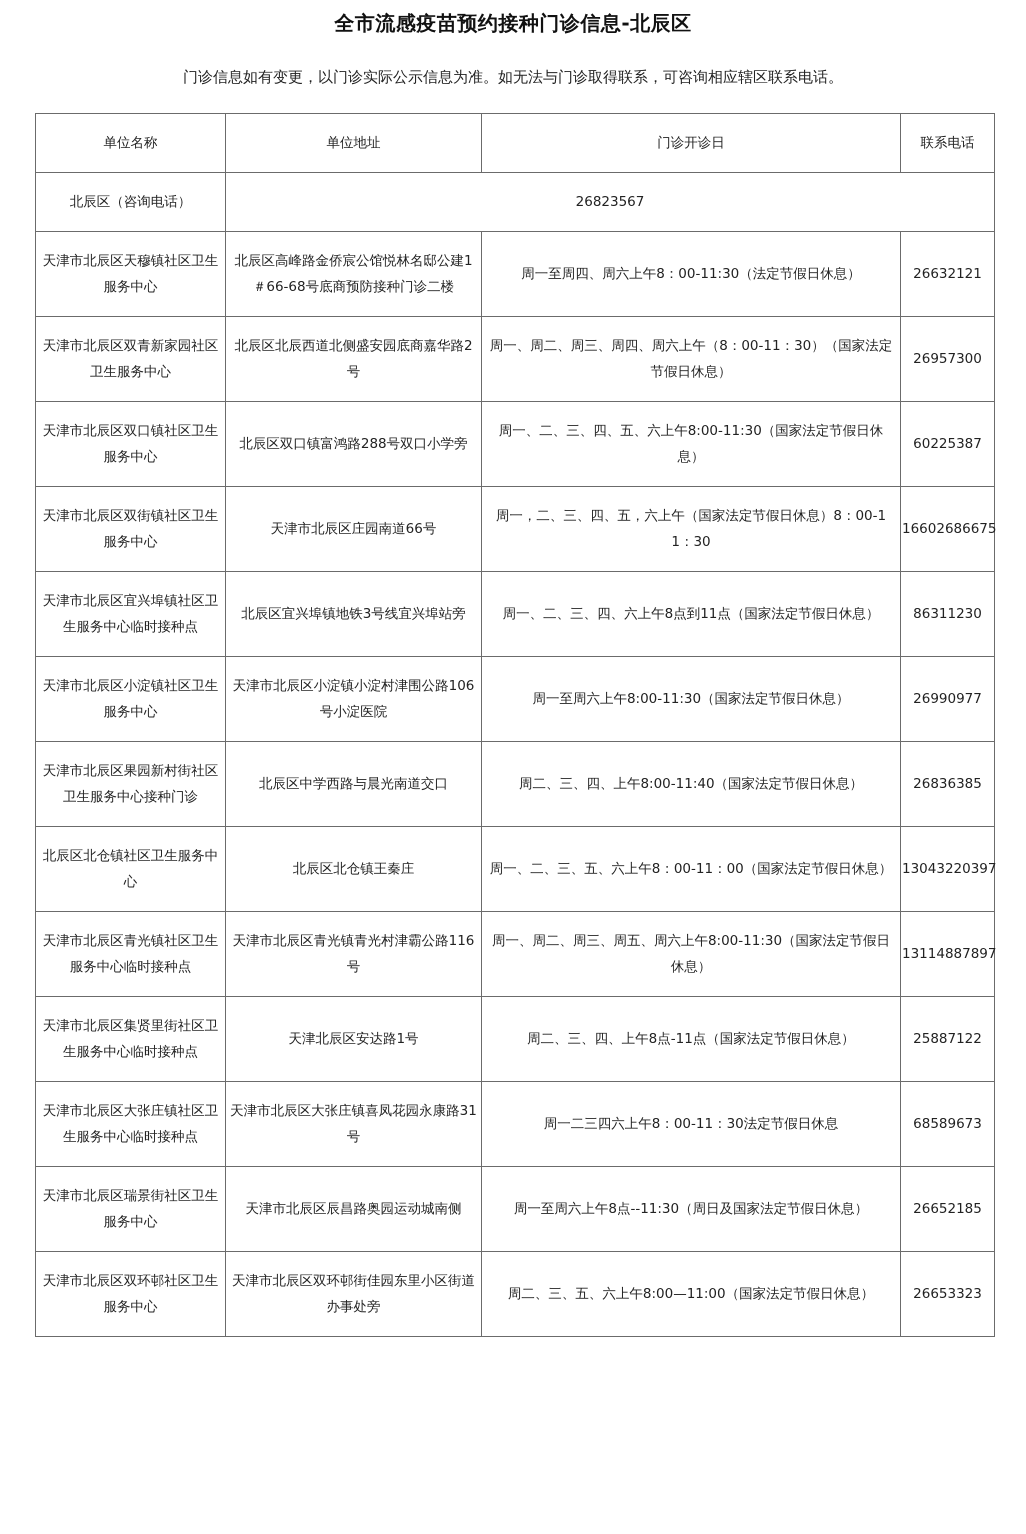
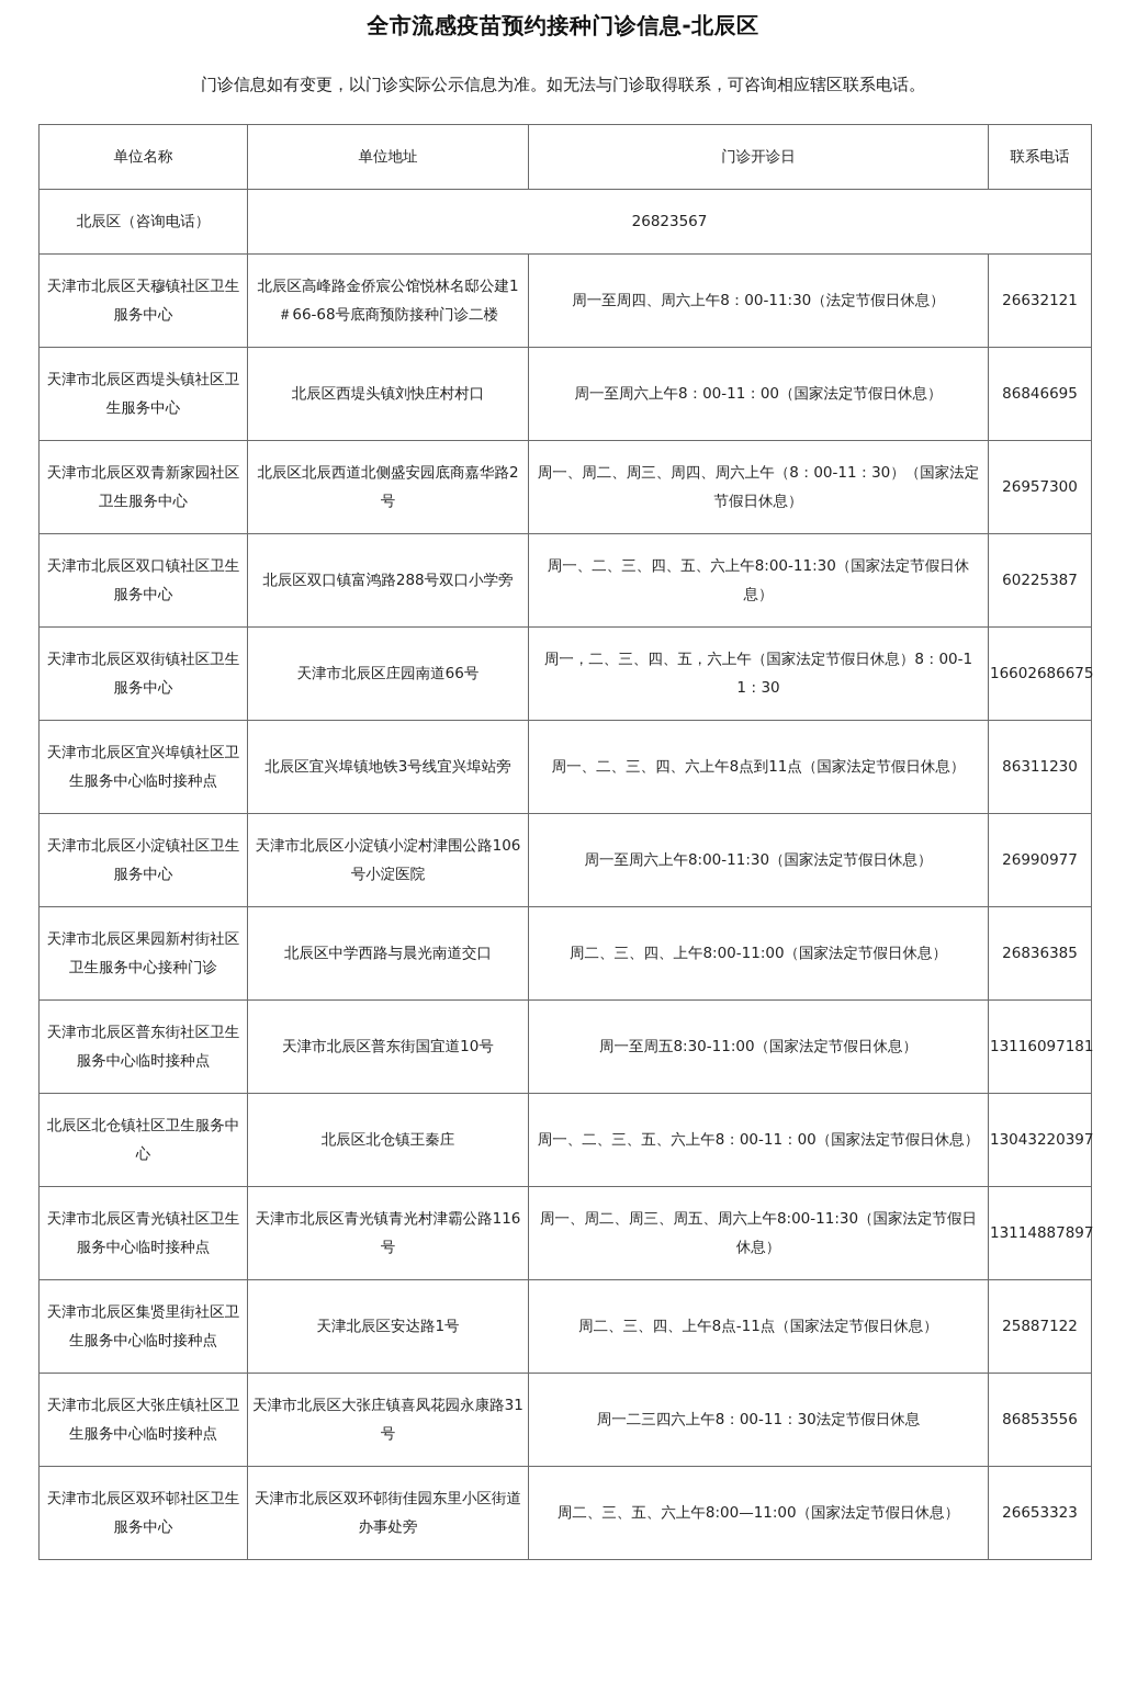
  全市流感疫苗预约接种门诊信息-北辰区
  门诊信息如有变更，以门诊实际公示信息为准。如无法与门诊取得联系，可咨询相应辖区联系电话。
  单位名称	单位地址	门诊开诊日	联系电话
  北辰区（咨询电话）	26823567
  天津市北辰区天穆镇社区卫生服务中心	北辰区高峰路金侨宸公馆悦林名邸公建1＃66-68号底商预防接种门诊二楼	周一至周四、周六上午8：00-11:30（法定节假日休息）	26632121
+ 天津市北辰区西堤头镇社区卫生服务中心	北辰区西堤头镇刘快庄村村口	周一至周六上午8：00-11：00（国家法定节假日休息）	86846695
  天津市北辰区双青新家园社区卫生服务中心	北辰区北辰西道北侧盛安园底商嘉华路2号	周一、周二、周三、周四、周六上午（8：00-11：30）（国家法定节假日休息）	26957300
  天津市北辰区双口镇社区卫生服务中心	北辰区双口镇富鸿路288号双口小学旁	周一、二、三、四、五、六上午8:00-11:30（国家法定节假日休息）	60225387
  天津市北辰区双街镇社区卫生服务中心	天津市北辰区庄园南道66号	周一，二、三、四、五，六上午（国家法定节假日休息）8：00-11：30	16602686675
  天津市北辰区宜兴埠镇社区卫生服务中心临时接种点	北辰区宜兴埠镇地铁3号线宜兴埠站旁	周一、二、三、四、六上午8点到11点（国家法定节假日休息）	86311230
  天津市北辰区小淀镇社区卫生服务中心	天津市北辰区小淀镇小淀村津围公路106号小淀医院	周一至周六上午8:00-11:30（国家法定节假日休息）	26990977
- 天津市北辰区果园新村街社区卫生服务中心接种门诊	北辰区中学西路与晨光南道交口	周二、三、四、上午8:00-11:40（国家法定节假日休息）	26836385
+ 天津市北辰区果园新村街社区卫生服务中心接种门诊	北辰区中学西路与晨光南道交口	周二、三、四、上午8:00-11:00（国家法定节假日休息）	26836385
+ 天津市北辰区普东街社区卫生服务中心临时接种点	天津市北辰区普东街国宜道10号	周一至周五8:30-11:00（国家法定节假日休息）	13116097181
  北辰区北仓镇社区卫生服务中心	北辰区北仓镇王秦庄	周一、二、三、五、六上午8：00-11：00（国家法定节假日休息）	13043220397
  天津市北辰区青光镇社区卫生服务中心临时接种点	天津市北辰区青光镇青光村津霸公路116号	周一、周二、周三、周五、周六上午8:00-11:30（国家法定节假日休息）	13114887897
  天津市北辰区集贤里街社区卫生服务中心临时接种点	天津北辰区安达路1号	周二、三、四、上午8点-11点（国家法定节假日休息）	25887122
- 天津市北辰区大张庄镇社区卫生服务中心临时接种点	天津市北辰区大张庄镇喜凤花园永康路31号	周一二三四六上午8：00-11：30法定节假日休息	68589673
+ 天津市北辰区大张庄镇社区卫生服务中心临时接种点	天津市北辰区大张庄镇喜凤花园永康路31号	周一二三四六上午8：00-11：30法定节假日休息	86853556
- 天津市北辰区瑞景街社区卫生服务中心	天津市北辰区辰昌路奥园运动城南侧	周一至周六上午8点--11:30（周日及国家法定节假日休息）	26652185
  天津市北辰区双环邨社区卫生服务中心	天津市北辰区双环邨街佳园东里小区街道办事处旁	周二、三、五、六上午8:00—11:00（国家法定节假日休息）	26653323
